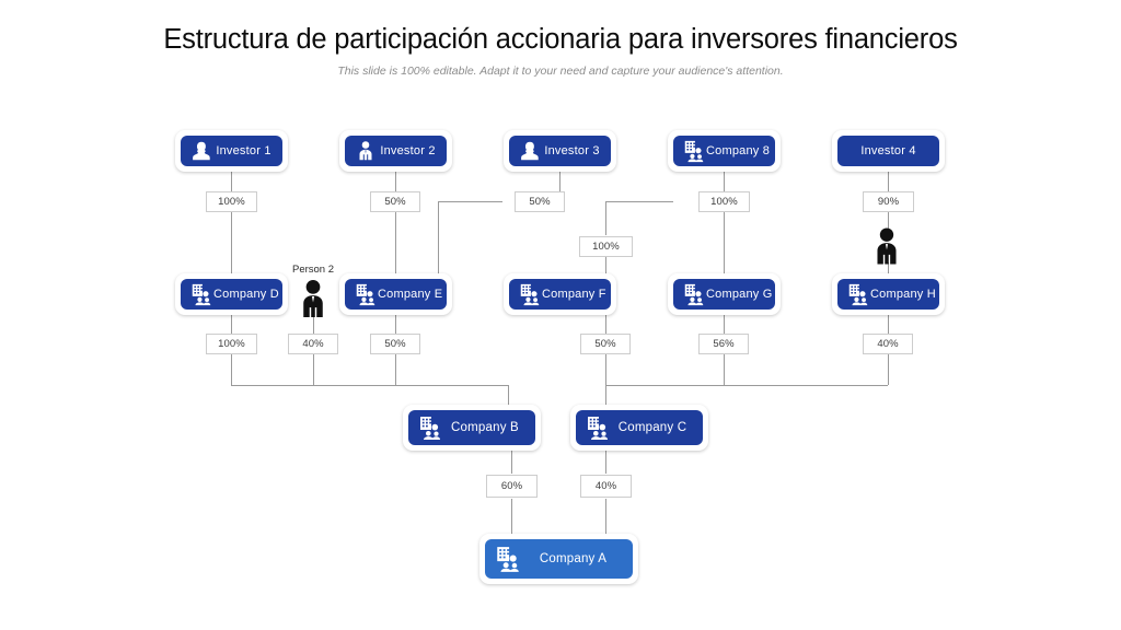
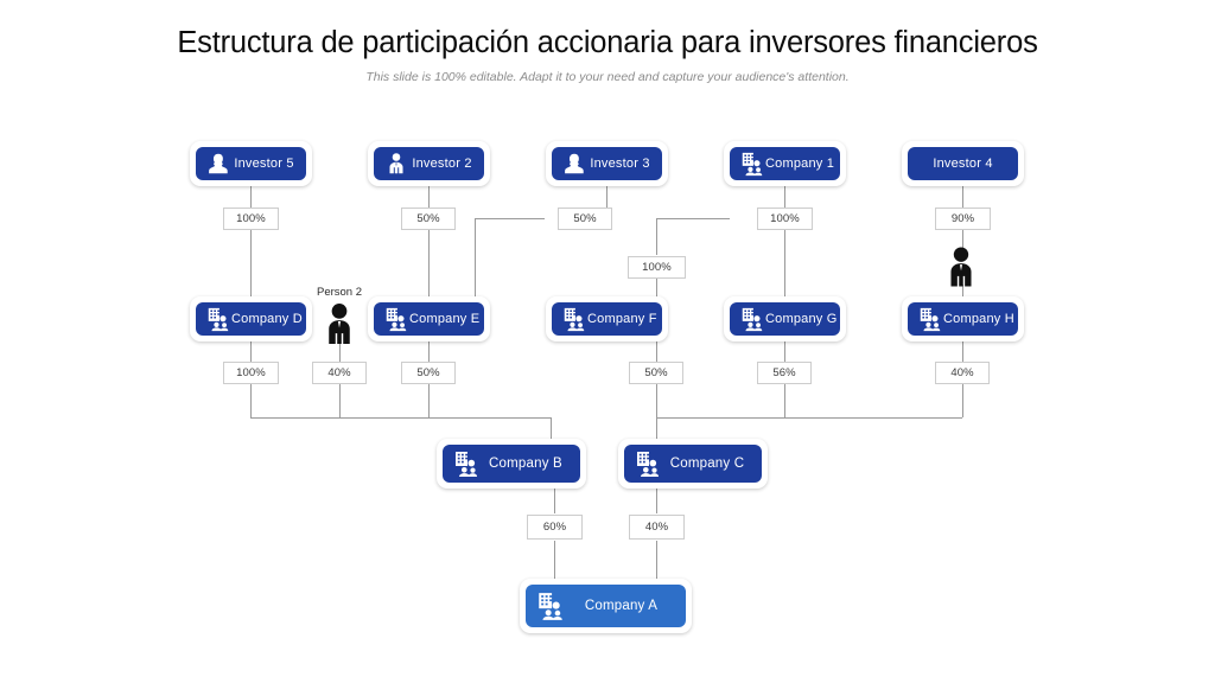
  Estructura de participación accionaria para inversores financieros
  This slide is 100% editable. Adapt it to your need and capture your audience's attention.
  100%
  50%
  50%
  100%
  100%
  90%
  100%
  40%
  50%
  50%
  56%
  40%
  60%
  40%
- Investor 1
+ Investor 5
  Investor 2
  Investor 3
- Company 8
+ Company 1
  Investor 4
  Company D
  Person 2
  Company E
  Company F
  Company G
  Company H
  Company B
  Company C
  Company A
